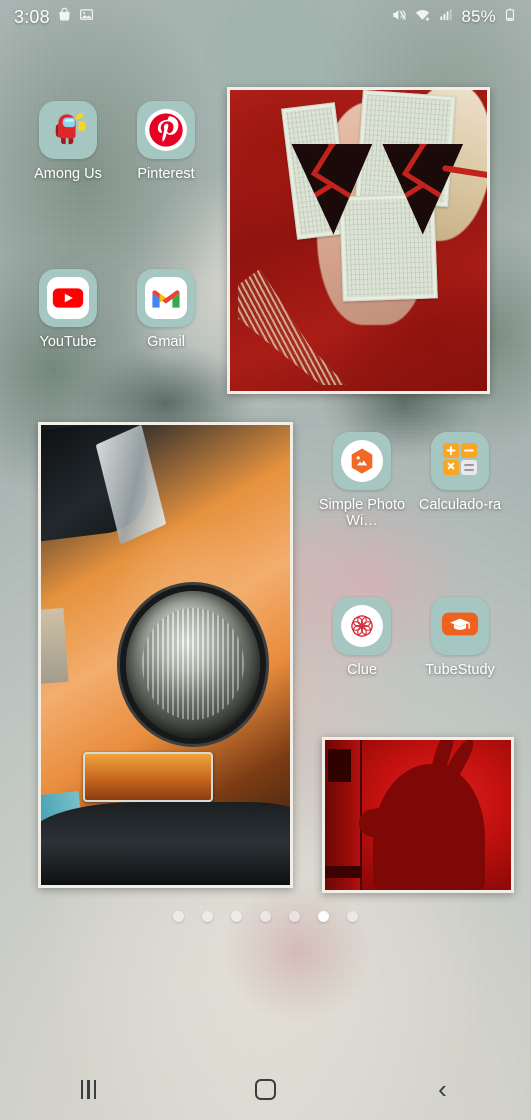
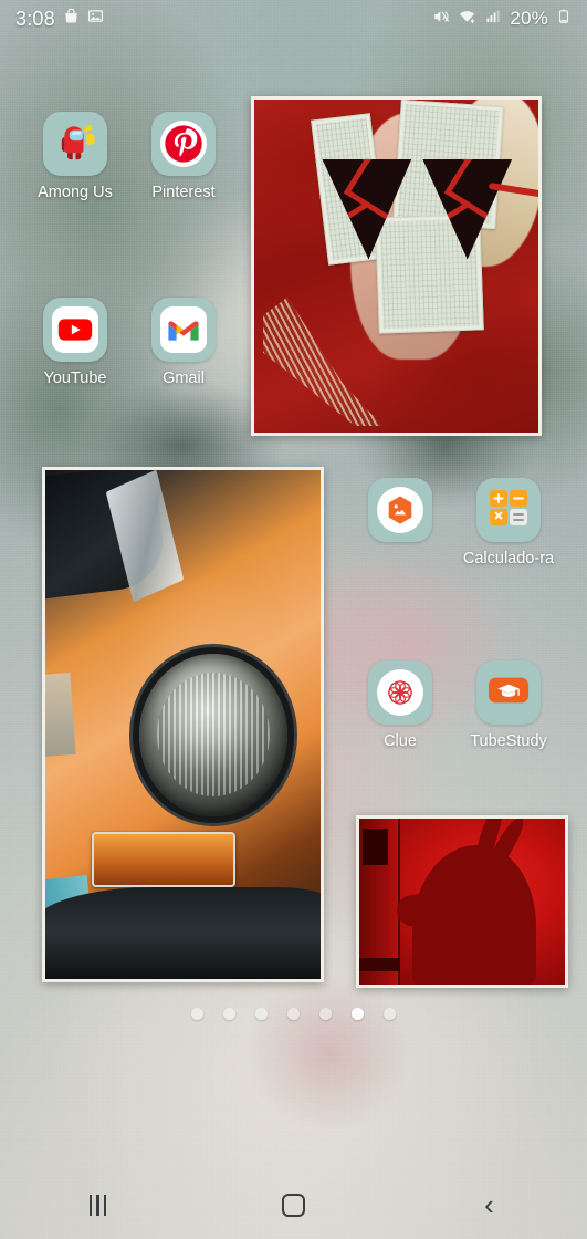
  3:08
- 85%
+ 20%
  Among Us
  Pinterest
  YouTube
  Gmail
- Simple Photo Wi…
  Calculado-ra
  Clue
  TubeStudy
  ‹
